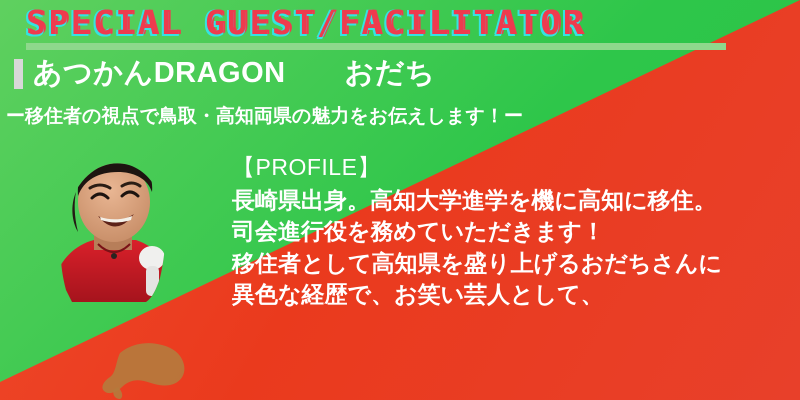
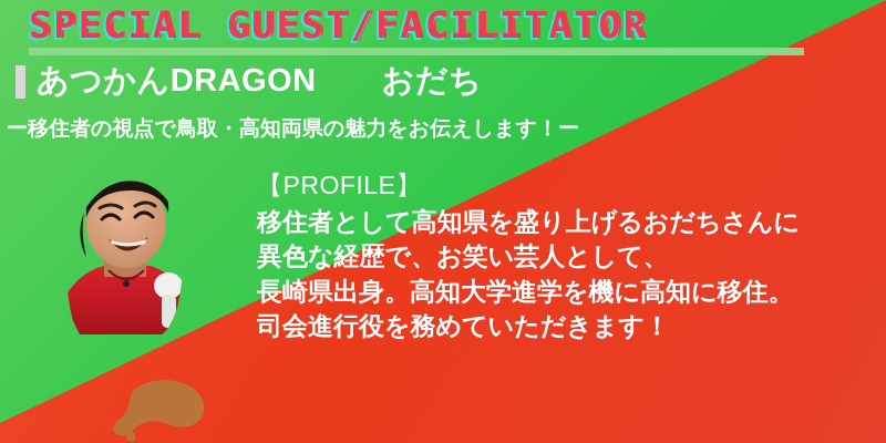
  SPECIAL GUEST/FACILITATOR
  あつかんDRAGON おだち
  ー移住者の視点で鳥取・高知両県の魅力をお伝えします！ー
  【PROFILE】
- 長崎県出身。高知大学進学を機に高知に移住。
+ 移住者として高知県を盛り上げるおだちさんに
- 司会進行役を務めていただきます！
+ 異色な経歴で、お笑い芸人として、
- 移住者として高知県を盛り上げるおだちさんに
+ 長崎県出身。高知大学進学を機に高知に移住。
- 異色な経歴で、お笑い芸人として、
+ 司会進行役を務めていただきます！
